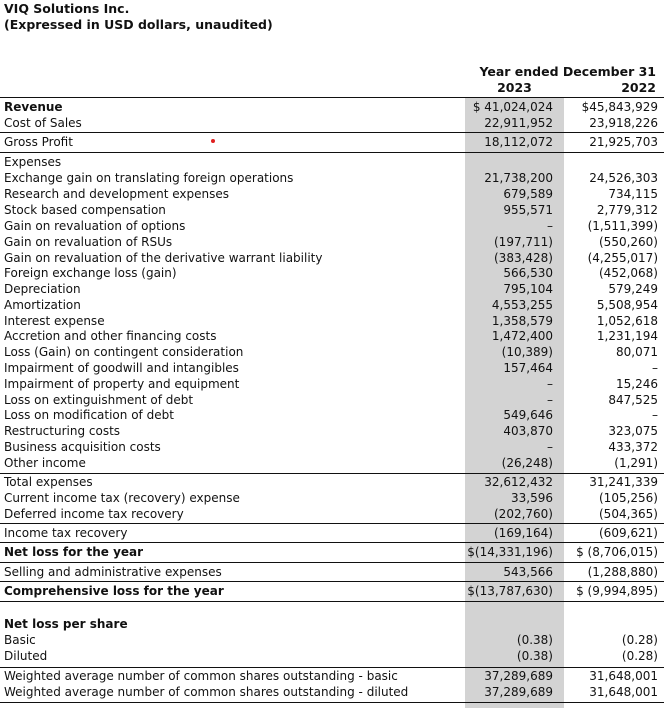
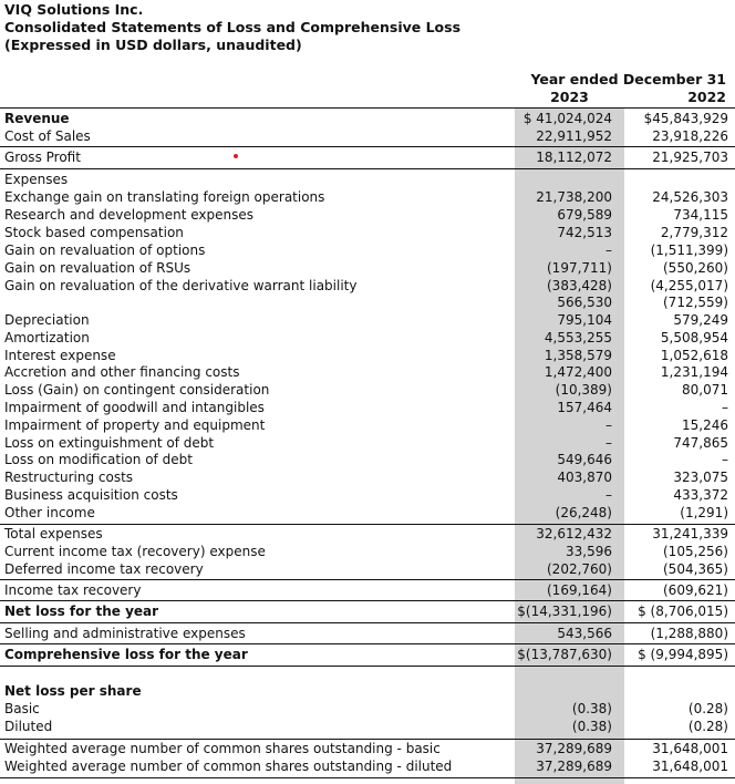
  VIQ Solutions Inc.
+ Consolidated Statements of Loss and Comprehensive Loss
  (Expressed in USD dollars, unaudited)
  Year ended December 31
  2023
  2022
  Revenue
  $ 41,024,024
  $45,843,929
  Cost of Sales
  22,911,952
  23,918,226
  Gross Profit
  18,112,072
  21,925,703
  Expenses
  Exchange gain on translating foreign operations
  21,738,200
  24,526,303
  Research and development expenses
  679,589
  734,115
  Stock based compensation
- 955,571
+ 742,513
  2,779,312
  Gain on revaluation of options
  –
  (1,511,399)
  Gain on revaluation of RSUs
  (197,711)
  (550,260)
  Gain on revaluation of the derivative warrant liability
  (383,428)
  (4,255,017)
- Foreign exchange loss (gain)
  566,530
- (452,068)
+ (712,559)
  Depreciation
  795,104
  579,249
  Amortization
  4,553,255
  5,508,954
  Interest expense
  1,358,579
  1,052,618
  Accretion and other financing costs
  1,472,400
  1,231,194
  Loss (Gain) on contingent consideration
  (10,389)
  80,071
  Impairment of goodwill and intangibles
  157,464
  –
  Impairment of property and equipment
  –
  15,246
  Loss on extinguishment of debt
  –
- 847,525
+ 747,865
  Loss on modification of debt
  549,646
  –
  Restructuring costs
  403,870
  323,075
  Business acquisition costs
  –
  433,372
  Other income
  (26,248)
  (1,291)
  Total expenses
  32,612,432
  31,241,339
  Current income tax (recovery) expense
  33,596
  (105,256)
  Deferred income tax recovery
  (202,760)
  (504,365)
  Income tax recovery
  (169,164)
  (609,621)
  Net loss for the year
  $(14,331,196)
  $ (8,706,015)
  Selling and administrative expenses
  543,566
  (1,288,880)
  Comprehensive loss for the year
  $(13,787,630)
  $ (9,994,895)
  Net loss per share
  Basic
  (0.38)
  (0.28)
  Diluted
  (0.38)
  (0.28)
  Weighted average number of common shares outstanding - basic
  37,289,689
  31,648,001
  Weighted average number of common shares outstanding - diluted
  37,289,689
  31,648,001
